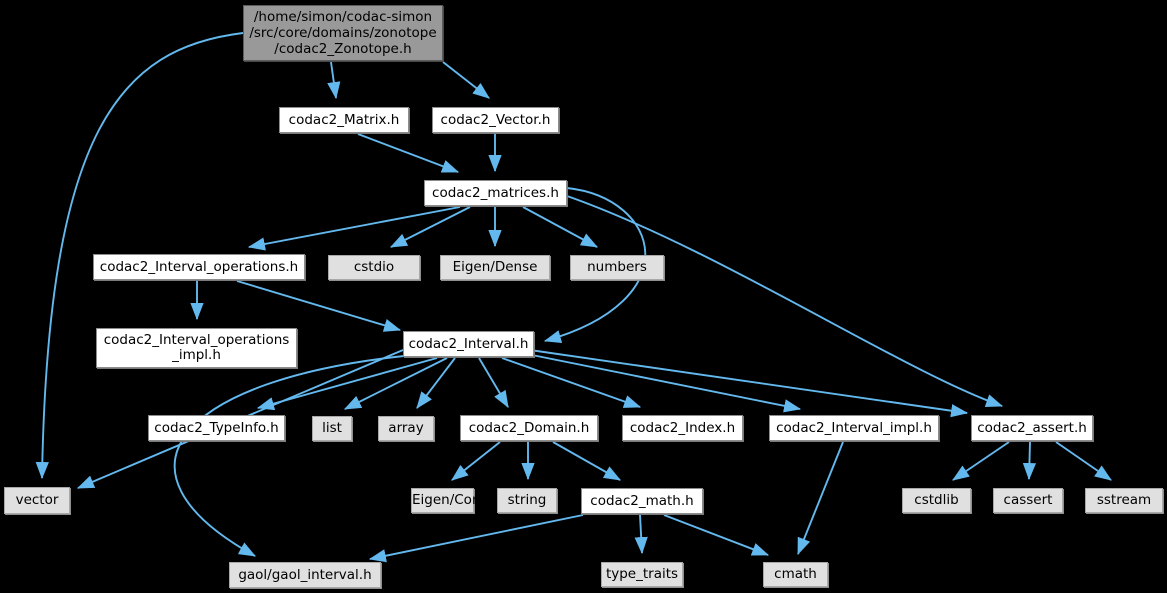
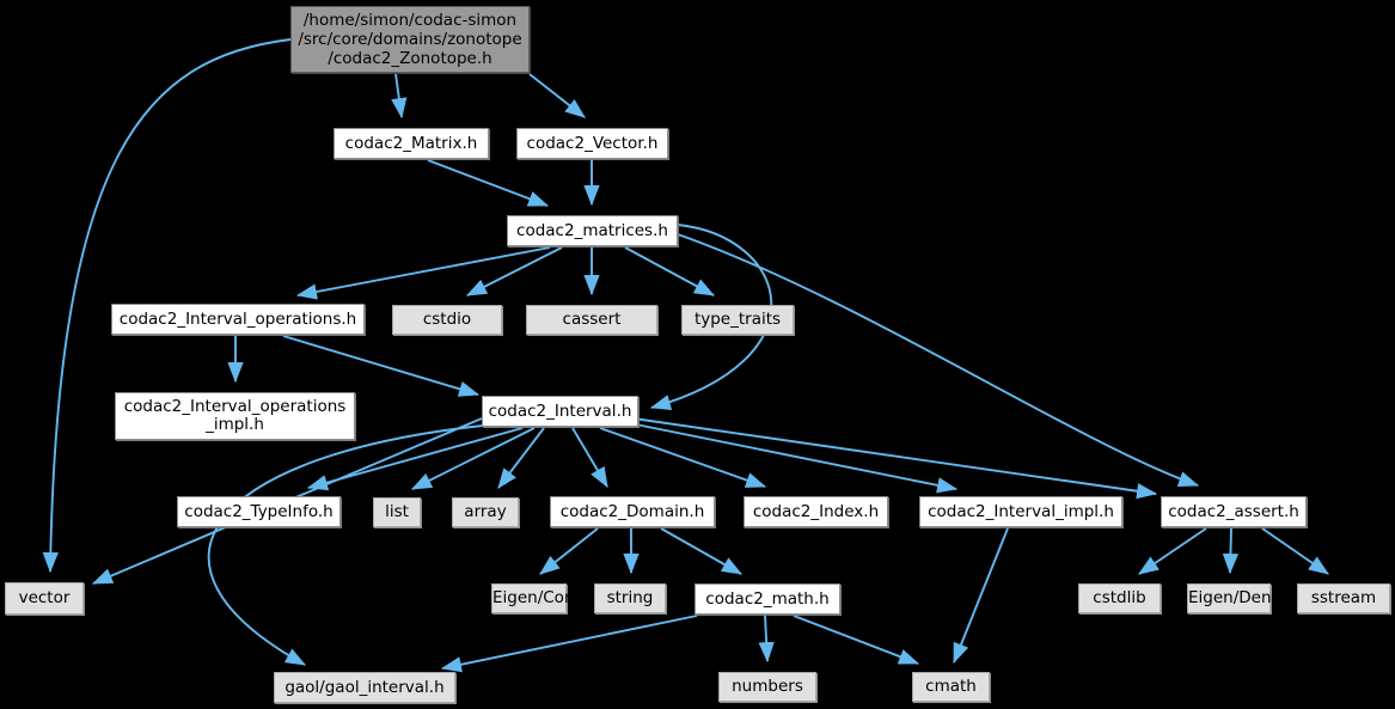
  /home/simon/codac-simon
  /src/core/domains/zonotope
  /codac2_Zonotope.h
  codac2_Matrix.h
  codac2_Vector.h
  codac2_matrices.h
  codac2_Interval_operations.h
  cstdio
- Eigen/Dense
+ cassert
- numbers
+ type_traits
  codac2_Interval_operations
  _impl.h
  codac2_Interval.h
  codac2_TypeInfo.h
  list
  array
  codac2_Domain.h
  codac2_Index.h
  codac2_Interval_impl.h
  codac2_assert.h
  vector
  Eigen/Core
  string
  codac2_math.h
  cstdlib
- cassert
+ Eigen/Dense
  sstream
  gaol/gaol_interval.h
- type_traits
+ numbers
  cmath
